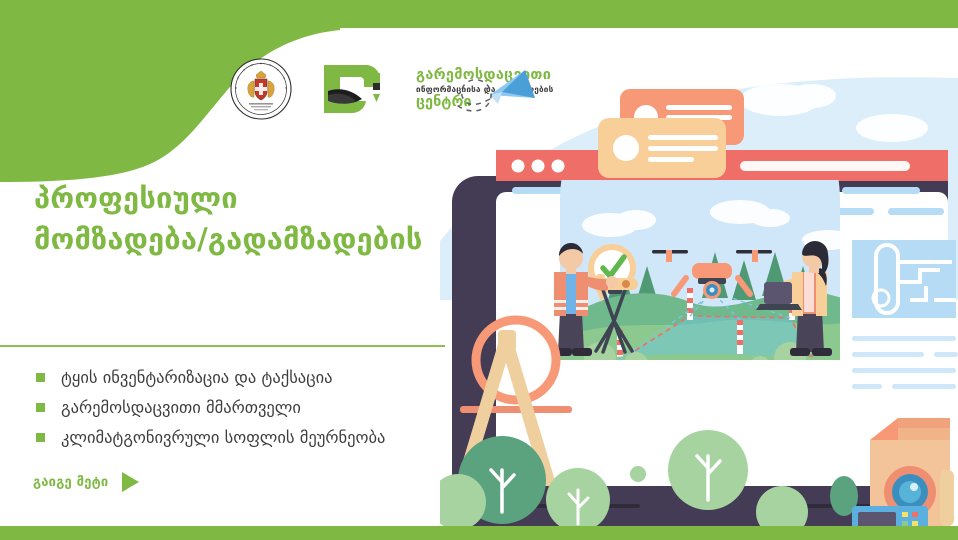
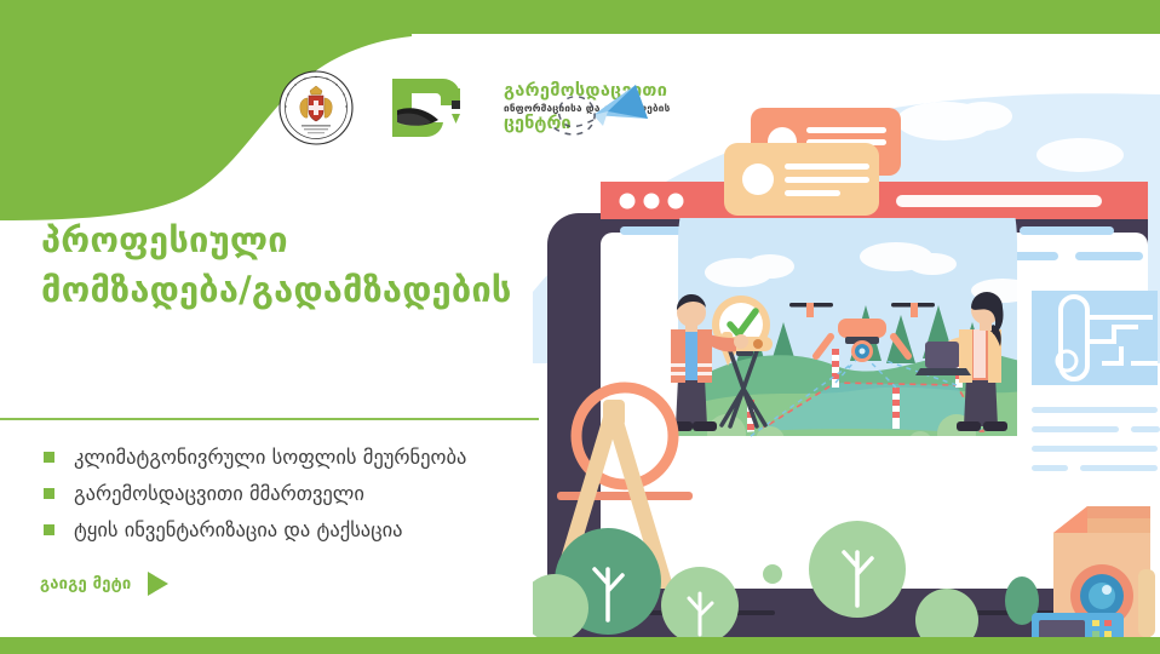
  გარემოსდაცვთი
  ინფორმაციისა დაების
  ცენტრი
  პროფესიული
  მომზადება/გადამზადების
- ტყის ინვენტარიზაცია და ტაქსაცია
+ კლიმატგონივრული სოფლის მეურნეობა
  გარემოსდაცვითი მმართველი
- კლიმატგონივრული სოფლის მეურნეობა
+ ტყის ინვენტარიზაცია და ტაქსაცია
  გაიგე მეტი
